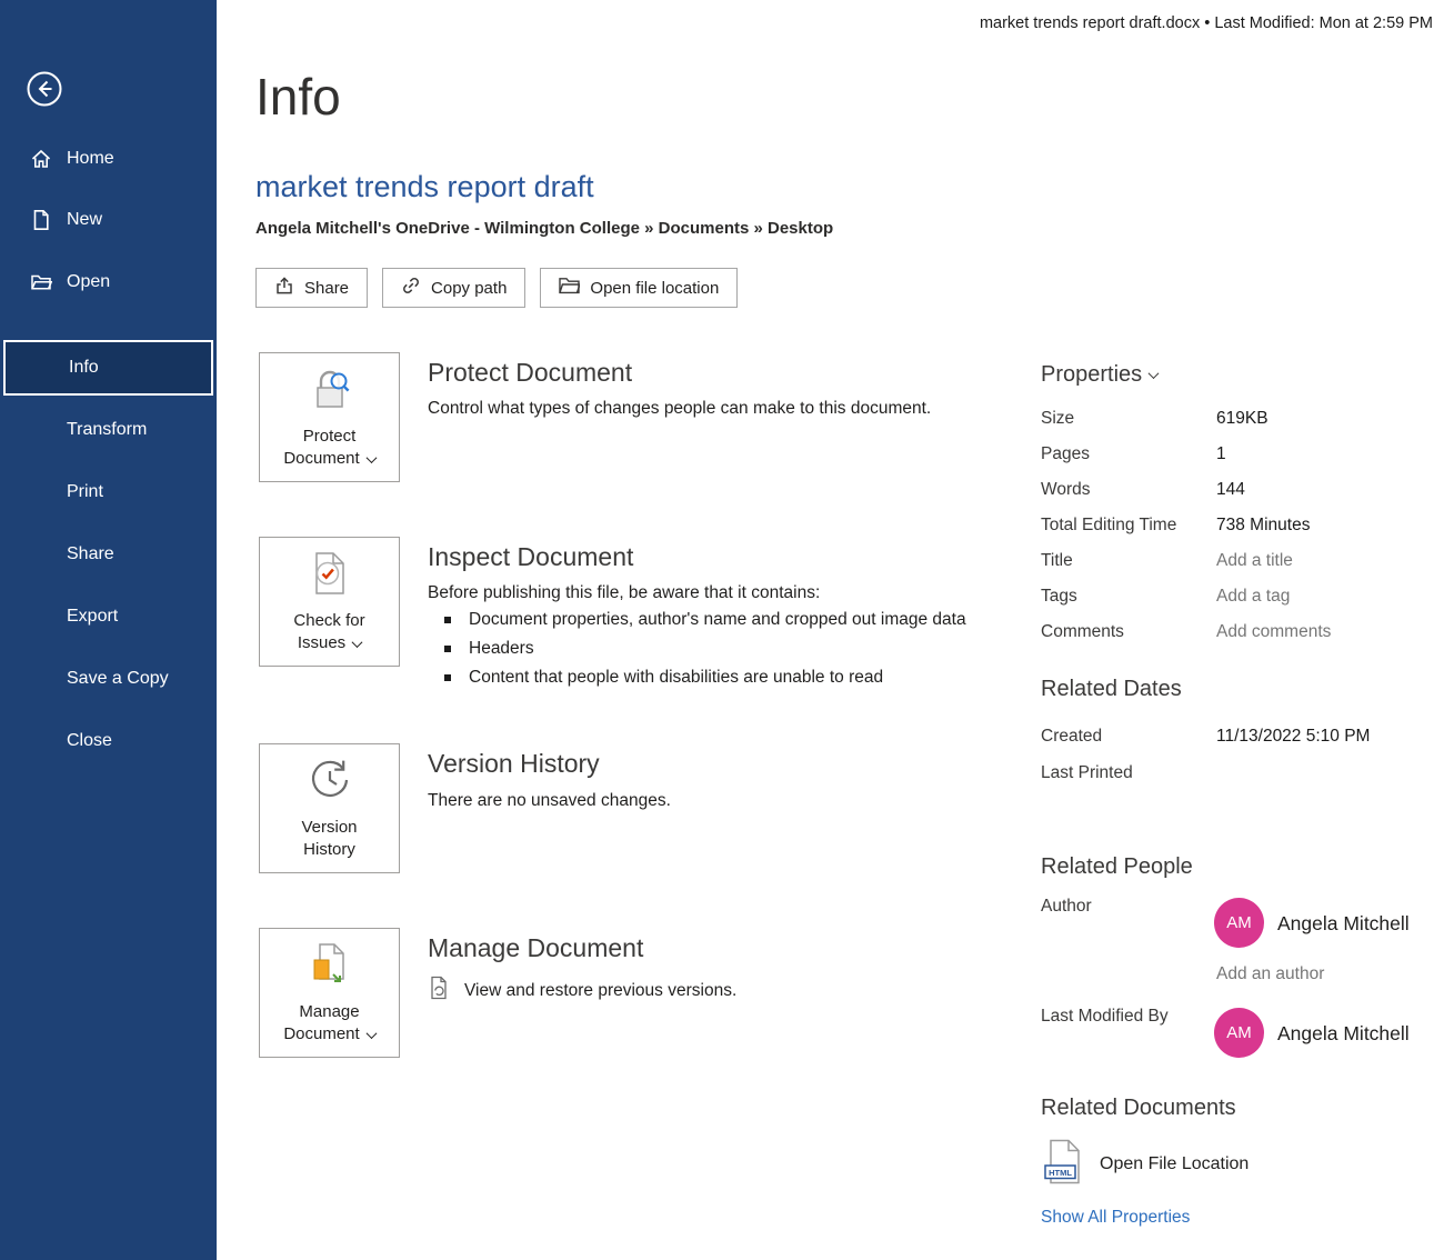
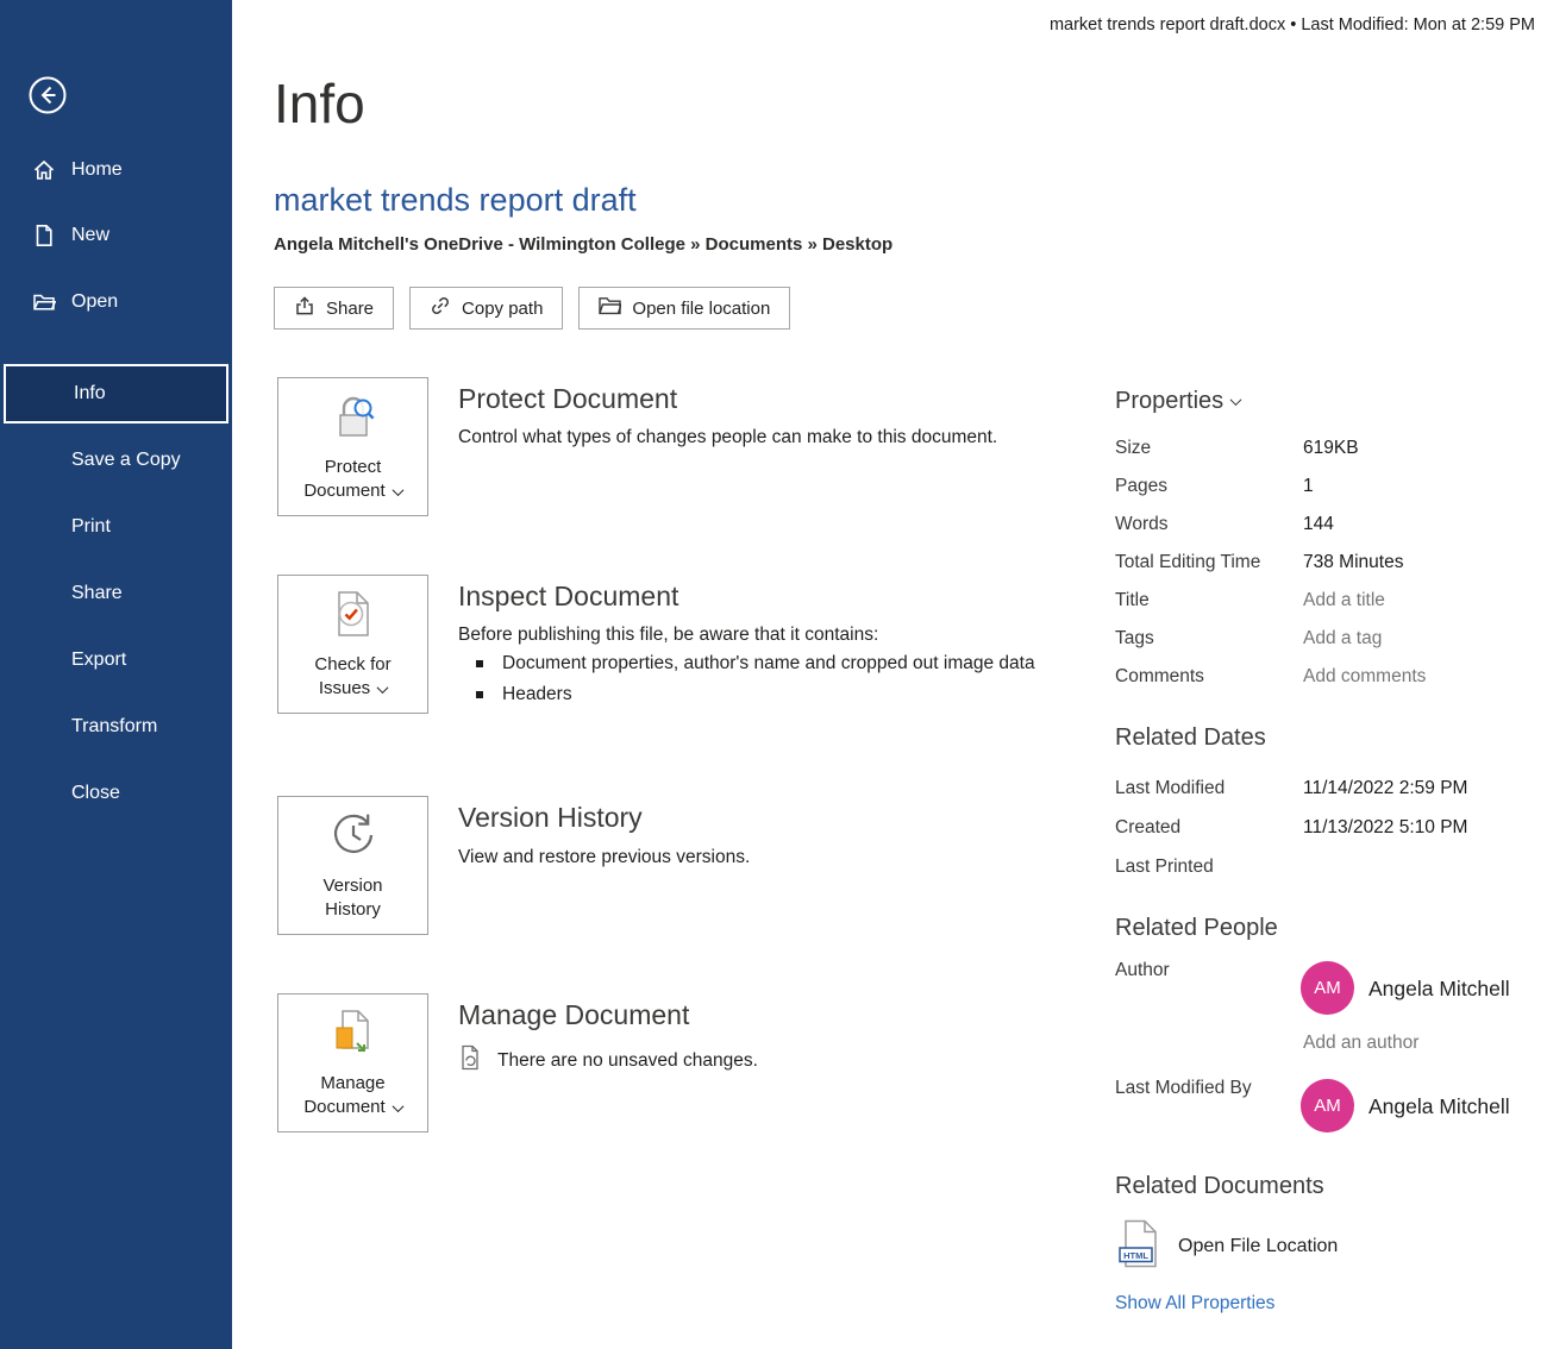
  Home
  New
  Open
  Info
- Transform
+ Save a Copy
  Print
  Share
  Export
- Save a Copy
+ Transform
  Close
  market trends report draft.docx • Last Modified: Mon at 2:59 PM
  Info
  market trends report draft
  Angela Mitchell's OneDrive - Wilmington College » Documents » Desktop
  Share
  Copy path
  Open file location
  Protect Document
  Protect Document
  Control what types of changes people can make to this document.
  Check for Issues
  Inspect Document
  Before publishing this file, be aware that it contains:
  Document properties, author's name and cropped out image data
  Headers
- Content that people with disabilities are unable to read
  Version History
  Version History
- There are no unsaved changes.
+ View and restore previous versions.
  Manage Document
  Manage Document
- View and restore previous versions.
+ There are no unsaved changes.
  Properties
  Size
  619KB
  Pages
  1
  Words
  144
  Total Editing Time
  738 Minutes
  Title
  Add a title
  Tags
  Add a tag
  Comments
  Add comments
  Related Dates
+ Last Modified
+ 11/14/2022 2:59 PM
  Created
  11/13/2022 5:10 PM
  Last Printed
  Related People
  Author
  AM
  Angela Mitchell
  Add an author
  Last Modified By
  AM
  Angela Mitchell
  Related Documents
  HTML
  Open File Location
  Show All Properties
